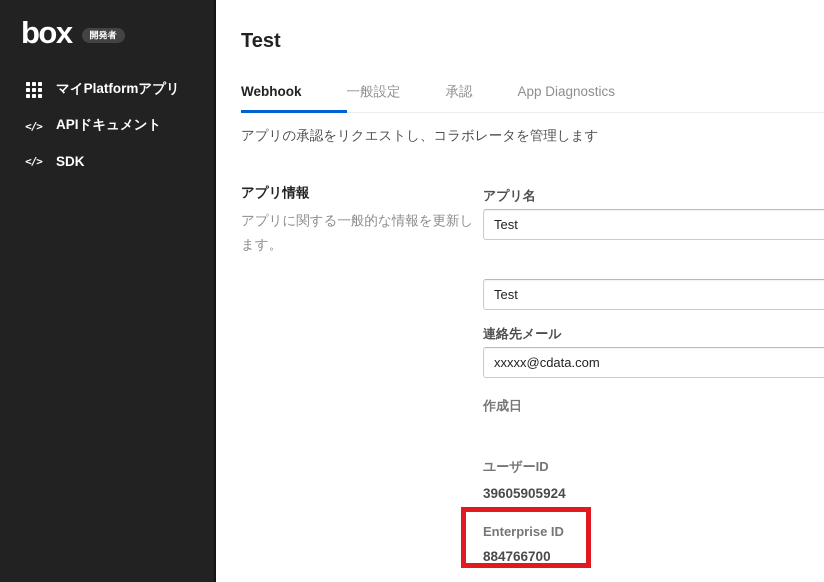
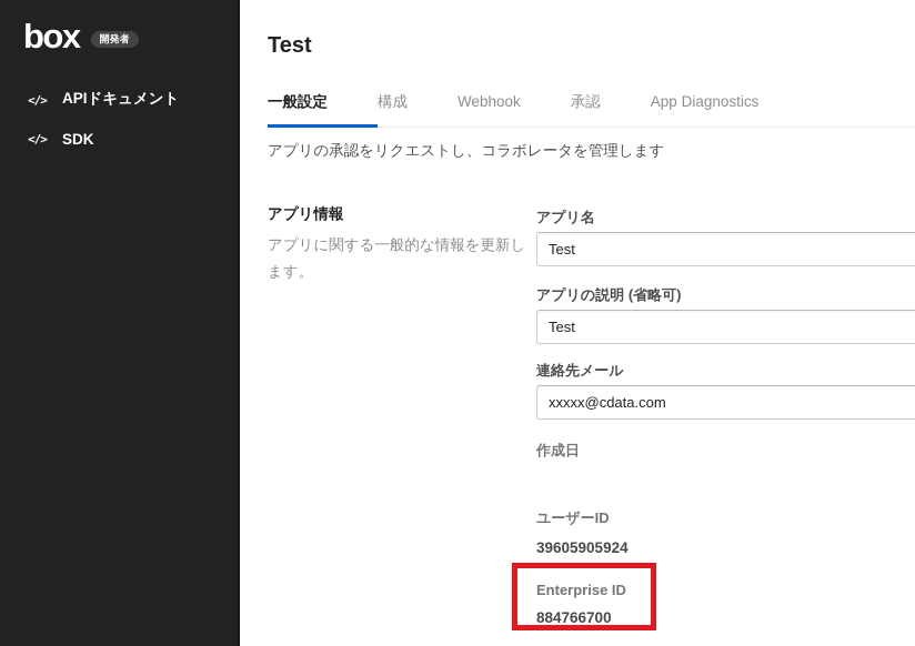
  box
  開発者
- マイPlatformアプリ
  </>
  APIドキュメント
  </>
  SDK
  Test
- Webhook
+ 一般設定
+ 構成
- 一般設定
+ Webhook
  承認
  App Diagnostics
  アプリの承認をリクエストし、コラボレータを管理します
  アプリ情報
  アプリに関する一般的な情報を更新します。
  アプリ名
  Test
+ アプリの説明 (省略可)
  Test
  連絡先メール
  xxxxx@cdata.com
  作成日
  ユーザーID
  39605905924
  Enterprise ID
  884766700
